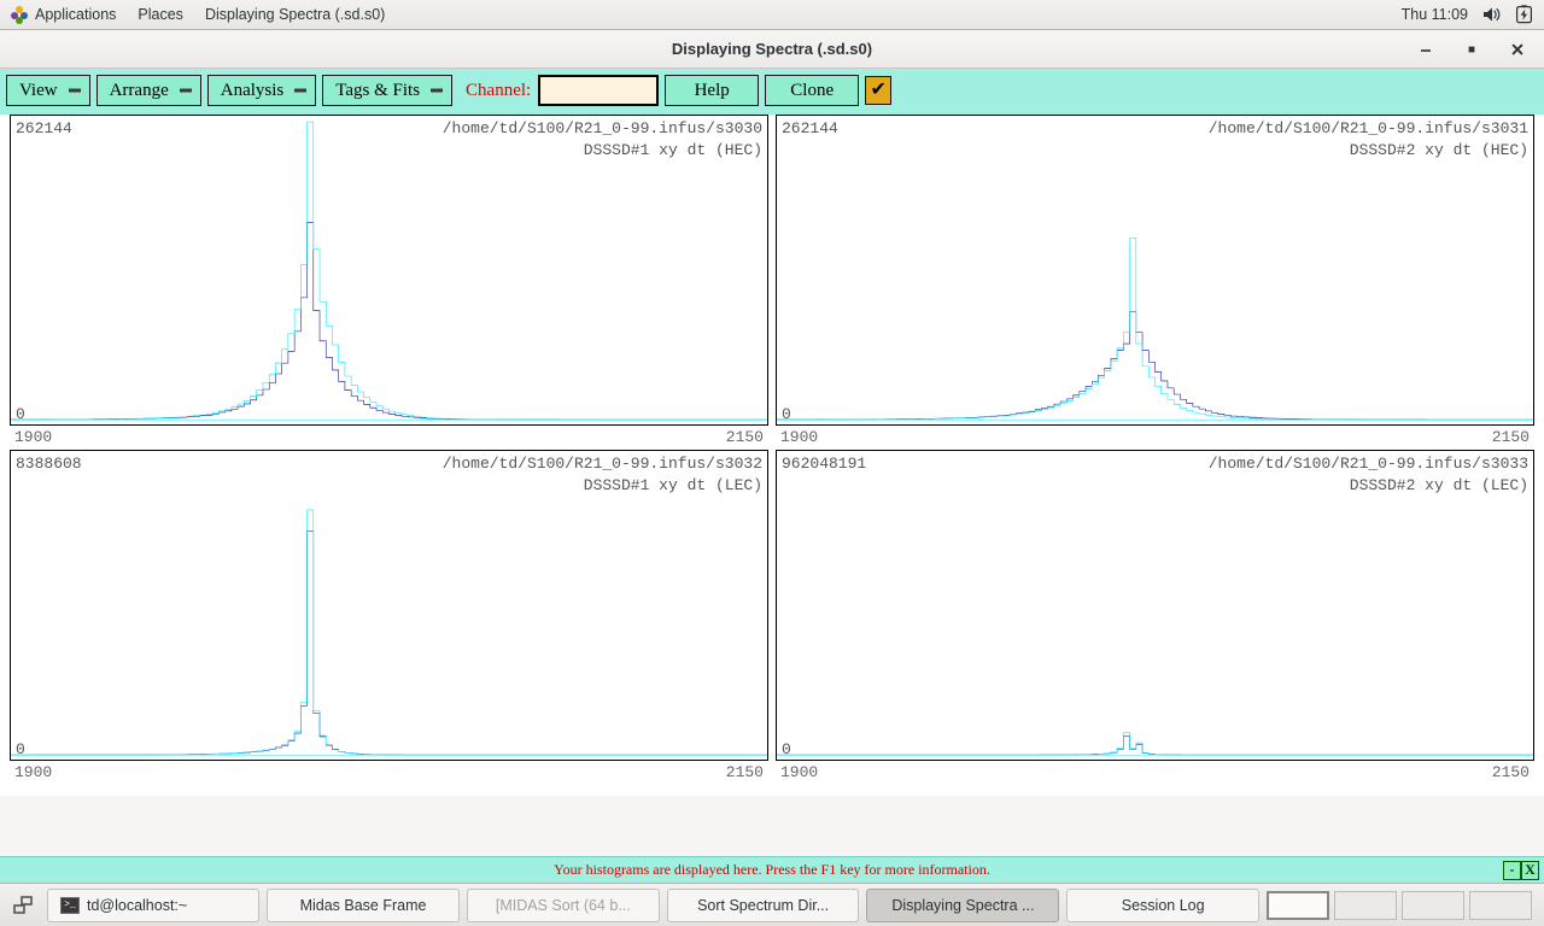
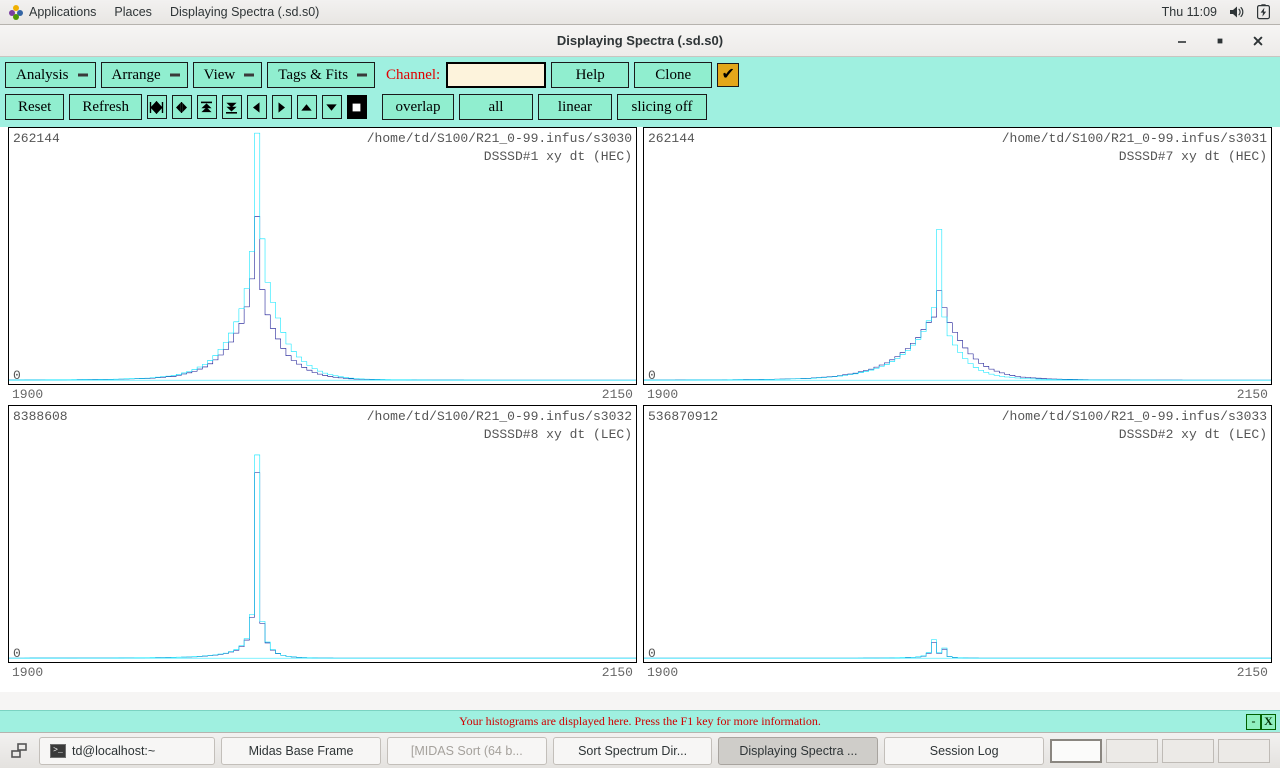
  Applications
  Places
  Displaying Spectra (.sd.s0)
  Thu 11:09
  Displaying Spectra (.sd.s0)
- View
+ Analysis
  Arrange
- Analysis
+ View
  Tags & Fits
  Channel:
  Help
  Clone
  ✔
+ Reset
+ Refresh
+ overlap
+ all
+ linear
+ slicing off
  262144
  /home/td/S100/R21_0-99.infus/s3030
  DSSSD#1 xy dt (HEC)
  0
  1900
  2150
  262144
  /home/td/S100/R21_0-99.infus/s3031
- DSSSD#2 xy dt (HEC)
+ DSSSD#7 xy dt (HEC)
  0
  1900
  2150
  8388608
  /home/td/S100/R21_0-99.infus/s3032
- DSSSD#1 xy dt (LEC)
+ DSSSD#8 xy dt (LEC)
  0
  1900
  2150
- 962048191
+ 536870912
  /home/td/S100/R21_0-99.infus/s3033
  DSSSD#2 xy dt (LEC)
  0
  1900
  2150
  Your histograms are displayed here. Press the F1 key for more information.
  -
  X
  >_
  td@localhost:~
  Midas Base Frame
  [MIDAS Sort (64 b...
  Sort Spectrum Dir...
  Displaying Spectra ...
  Session Log
